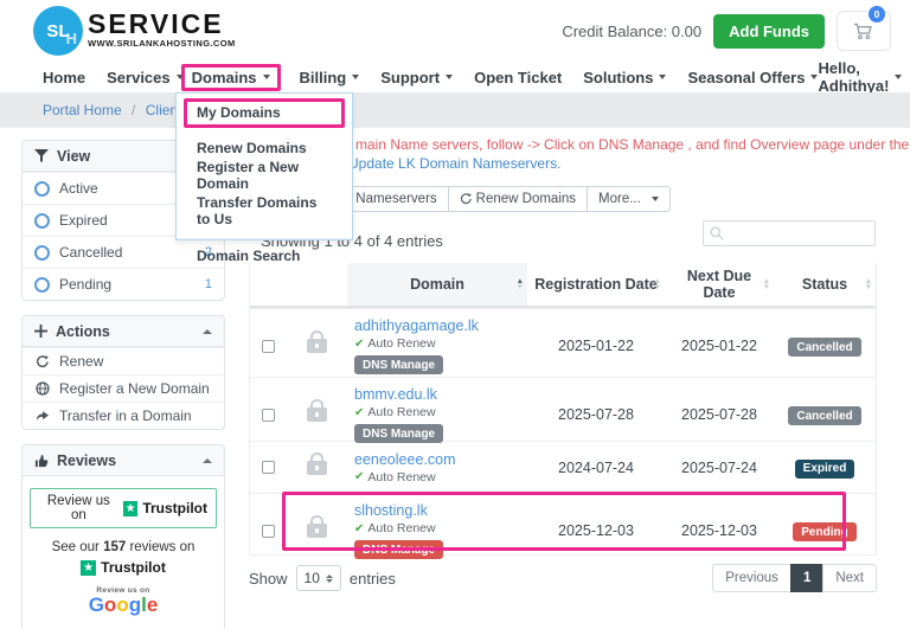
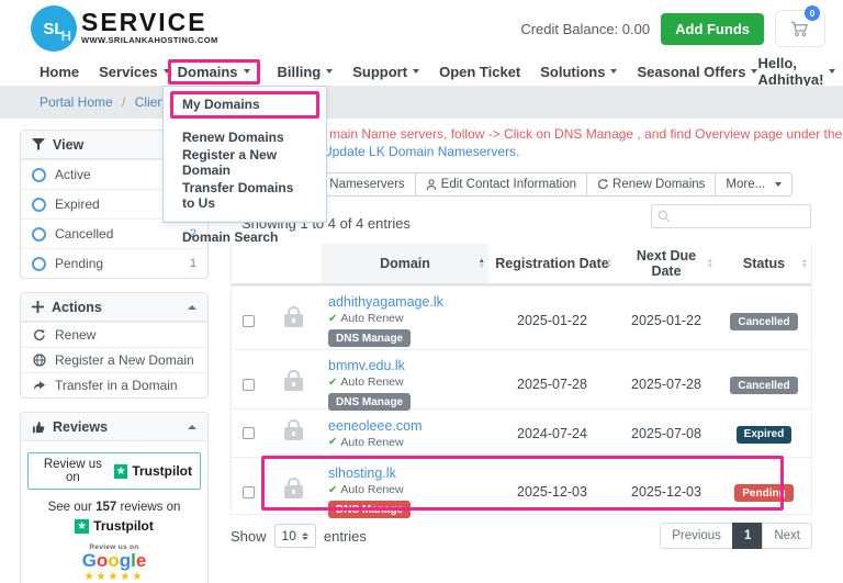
  SL
  H
  SERVICE
  WWW.SRILANKAHOSTING.COM
  Credit Balance: 0.00
  Add Funds
  0
  Home
  Services
  Domains
  Billing
  Support
  Open Ticket
  Solutions
  Seasonal Offers
  Hello, Adhithya!
  Portal Home / Clien
  View
  Active
  Expired
  Cancelled
  2
  Pending
  1
  Actions
  Renew
  Register a New Domain
  Transfer in a Domain
  Reviews
  Review us on
  ★
  Trustpilot
  See our 157 reviews on
  ★
  Trustpilot
  Google
+ ★★★★★
  main Name servers, follow -> Click on DNS Manage , and find Overview page under the
  Update LK Domain Nameservers.
+ Edit Contact Information
  Renew Domains
  More...
  Showing 1 to 4 of 4 entries
  Domain
  Registration Date
  Next Due Date
  Status
  adhithyagamage.lk
  ✔
  Auto Renew
  DNS Manage
  2025-01-22
  2025-01-22
  Cancelled
  bmmv.edu.lk
  ✔
  Auto Renew
  DNS Manage
  2025-07-28
  2025-07-28
  Cancelled
  eeneoleee.com
  ✔
  Auto Renew
  2024-07-24
- 2025-07-24
+ 2025-07-08
  Expired
  slhosting.lk
  ✔
  Auto Renew
  DNS Manage
  2025-12-03
  2025-12-03
  Pending
  Show
  10
  entries
  Previous
  1
  Next
  My Domains
  Renew Domains
  Register a New Domain
  Transfer Domains to Us
  Domain Search
